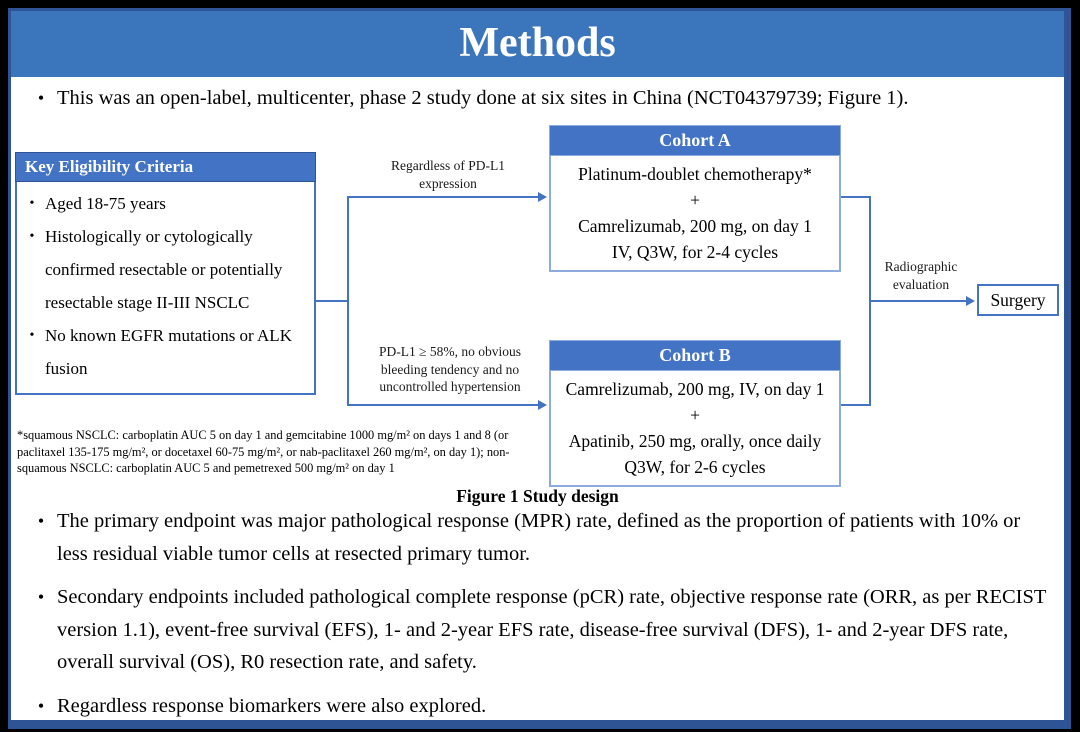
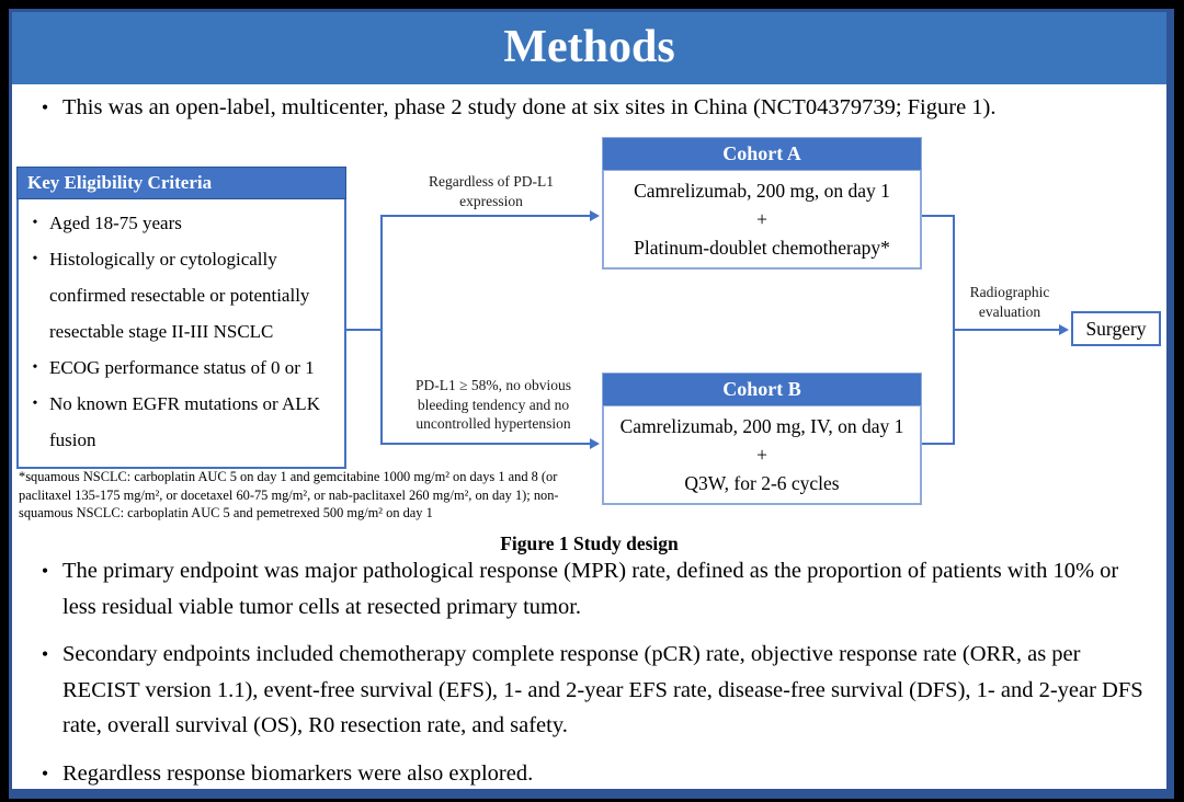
  Methods
  This was an open-label, multicenter, phase 2 study done at six sites in China (NCT04379739; Figure 1).
  Key Eligibility Criteria
  Aged 18-75 years
  Histologically or cytologically confirmed resectable or potentially resectable stage II-III NSCLC
+ ECOG performance status of 0 or 1
  No known EGFR mutations or ALK fusion
  Regardless of PD-L1 expression
  PD-L1 ≥ 58%, no obvious bleeding tendency and no uncontrolled hypertension
  Cohort A
- Platinum-doublet chemotherapy*
+ Camrelizumab, 200 mg, on day 1
  +
- Camrelizumab, 200 mg, on day 1
+ Platinum-doublet chemotherapy*
- IV, Q3W, for 2-4 cycles
  Cohort B
  Camrelizumab, 200 mg, IV, on day 1
  +
- Apatinib, 250 mg, orally, once daily
  Q3W, for 2-6 cycles
  Radiographic evaluation
  Surgery
  *squamous NSCLC: carboplatin AUC 5 on day 1 and gemcitabine 1000 mg/m² on days 1 and 8 (or paclitaxel 135-175 mg/m², or docetaxel 60-75 mg/m², or nab-paclitaxel 260 mg/m², on day 1); non-squamous NSCLC: carboplatin AUC 5 and pemetrexed 500 mg/m² on day 1
  Figure 1 Study design
  The primary endpoint was major pathological response (MPR) rate, defined as the proportion of patients with 10% or less residual viable tumor cells at resected primary tumor.
- Secondary endpoints included pathological complete response (pCR) rate, objective response rate (ORR, as per RECIST version 1.1), event-free survival (EFS), 1- and 2-year EFS rate, disease-free survival (DFS), 1- and 2-year DFS rate, overall survival (OS), R0 resection rate, and safety.
+ Secondary endpoints included chemotherapy complete response (pCR) rate, objective response rate (ORR, as per RECIST version 1.1), event-free survival (EFS), 1- and 2-year EFS rate, disease-free survival (DFS), 1- and 2-year DFS rate, overall survival (OS), R0 resection rate, and safety.
  Regardless response biomarkers were also explored.
